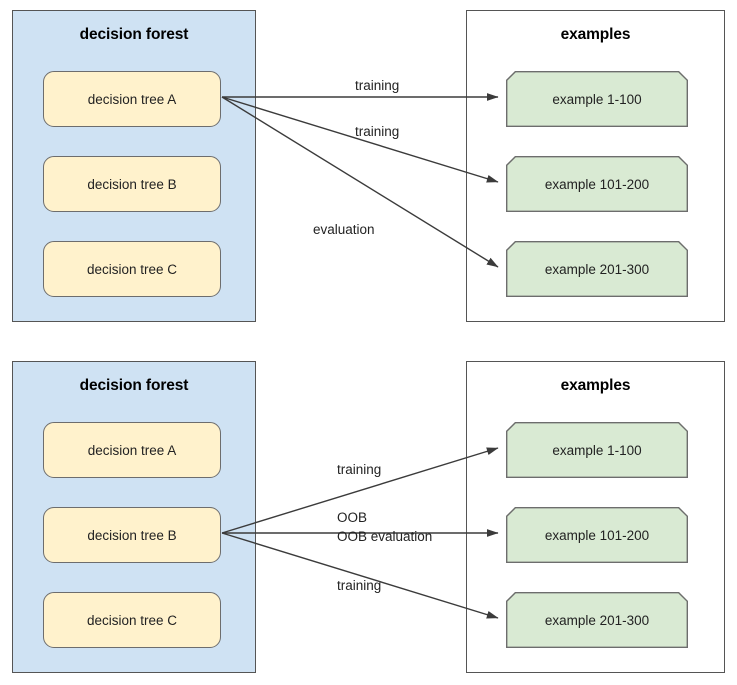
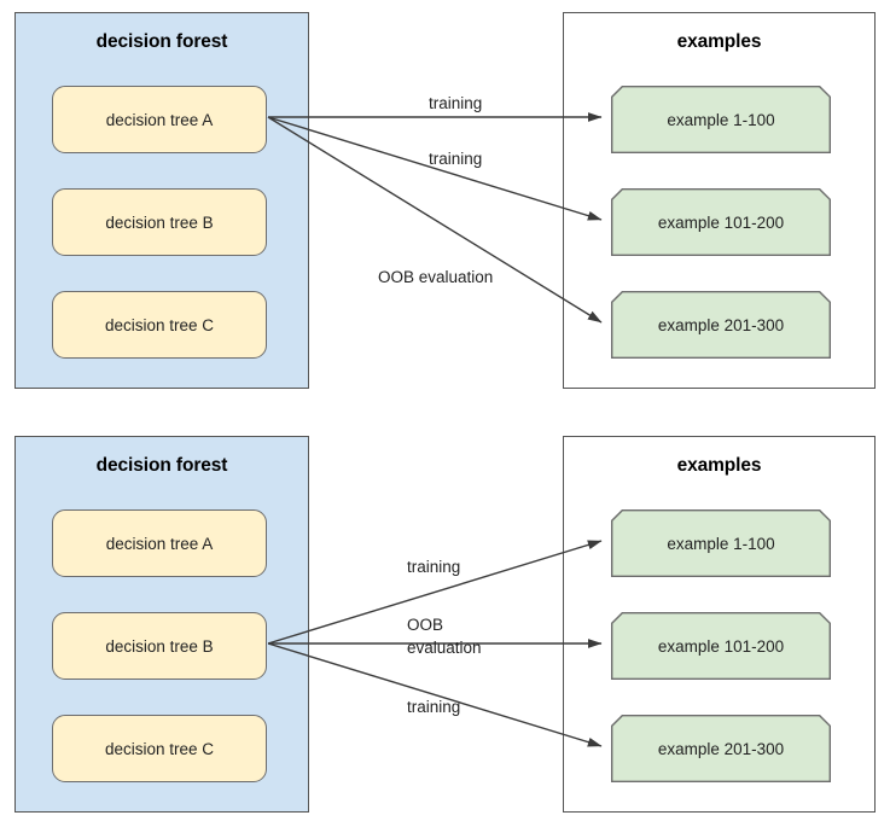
  decision forest
  decision tree A
  decision tree B
  decision tree C
  examples
  example 1-100
  example 101-200
  example 201-300
  training
  training
- evaluation
+ OOB evaluation
  decision forest
  decision tree A
  decision tree B
  decision tree C
  examples
  example 1-100
  example 101-200
  example 201-300
  training
  OOB
- OOB evaluation
+ evaluation
  training
